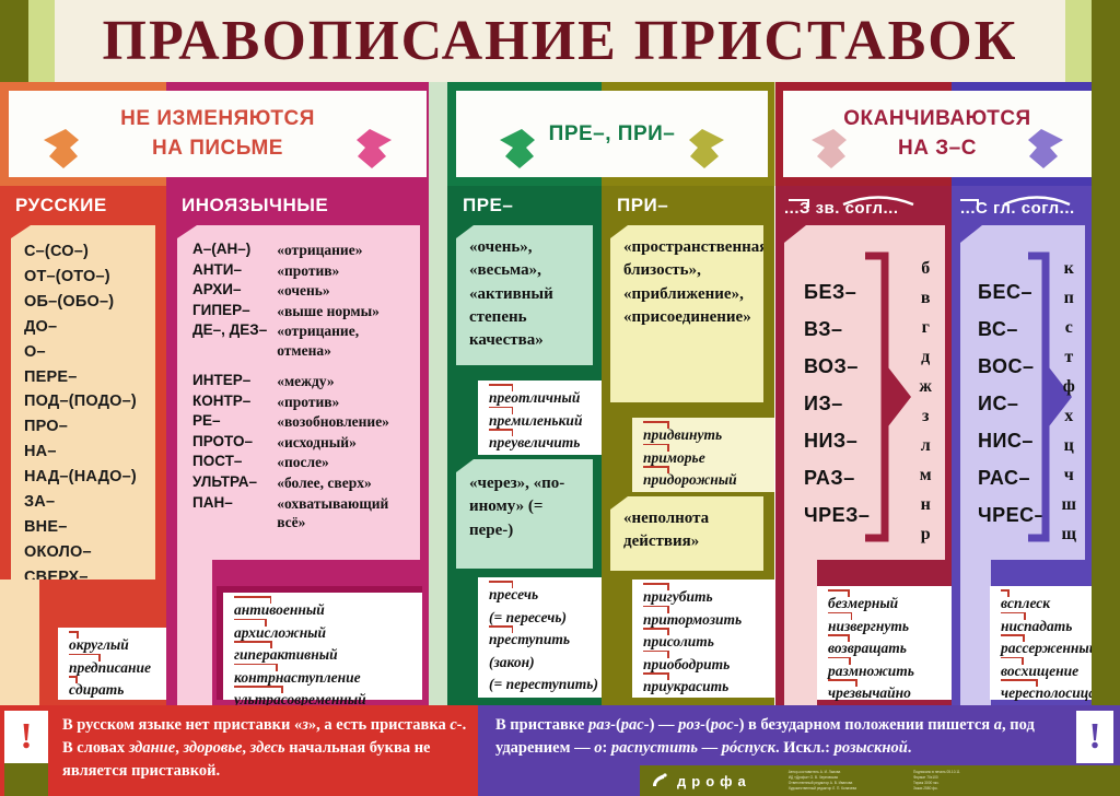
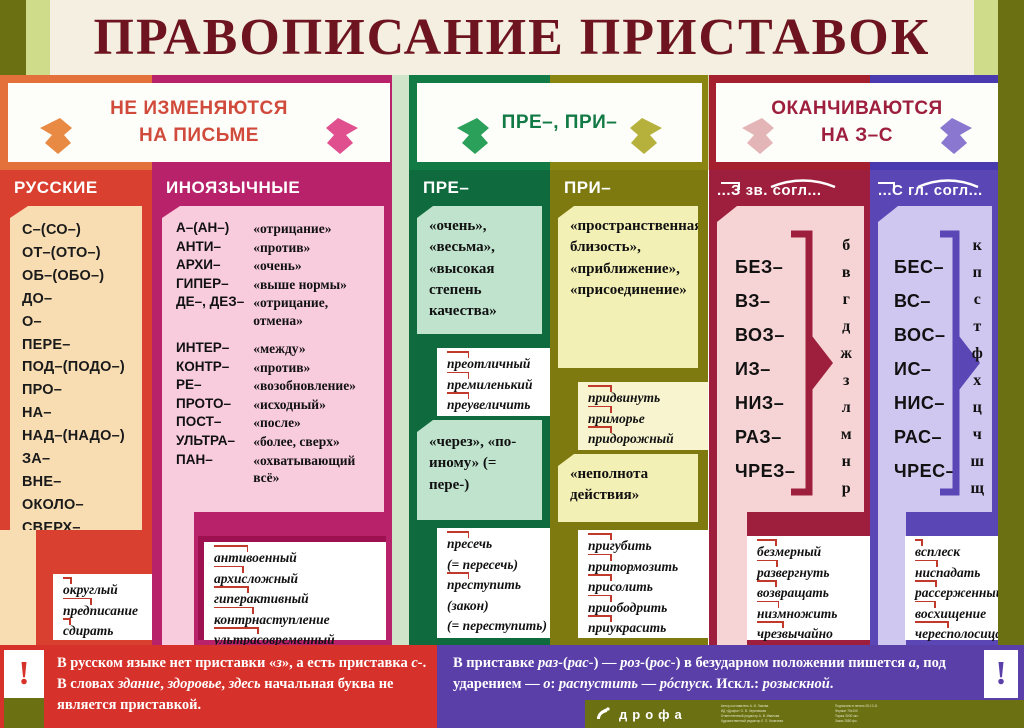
  ПРАВОПИСАНИЕ ПРИСТАВОК
  НЕ ИЗМЕНЯЮТСЯ
  НА ПИСЬМЕ
  ПРЕ–, ПРИ–
  ОКАНЧИВАЮТСЯ
  НА З–С
  РУССКИЕ
  С–(СО–)
  ОТ–(ОТО–)
  ОБ–(ОБО–)
  ДО–
  О–
  ПЕРЕ–
  ПОД–(ПОДО–)
  ПРО–
  НА–
  НАД–(НАДО–)
  ЗА–
  ВНЕ–
  ОКОЛО–
  СВЕРХ–
  округлый
  предписание
  сдирать
  ИНОЯЗЫЧНЫЕ
  А–(АН–)	«отрицание»
  АНТИ–	«против»
  АРХИ–	«очень»
  ГИПЕР–	«выше нормы»
  ДЕ–, ДЕЗ–	«отрицание, отмена»
  ИНТЕР–	«между»
  КОНТР–	«против»
  РЕ–	«возобновление»
  ПРОТО–	«исходный»
  ПОСТ–	«после»
  УЛЬТРА–	«более, сверх»
  ПАН–	«охватывающий всё»
  антивоенный
  архисложный
  гиперактивный
  контрнаступление
  ультрасовременный
  ПРЕ–
- «очень», «весьма», «активный степень качества»
+ «очень», «весьма», «высокая степень качества»
  преотличный
  премиленький
  преувеличить
  «через», «по-иному» (= пере-)
  пресечь
  (= пересечь)
  преступить
  (закон)
  (= переступить)
  ПРИ–
  «пространственна близость», «приближение», «присоединение»
  придвинуть
  приморье
  придорожный
  «неполнота действия»
  пригубить
  притормозить
  присолить
  приободрить
  приукрасить
  ...З зв. согл...
  БЕЗ–
  ВЗ–
  ВОЗ–
  ИЗ–
  НИЗ–
  РАЗ–
  ЧРЕЗ–
  б
  в
  г
  д
  ж
  з
  л
  м
  н
  р
  безмерный
- низвергнуть
+ развергнуть
  возвращать
- размножить
+ низмножить
  чрезвычайно
  ...С гл. согл...
  БЕС–
  ВС–
  ВОС–
  ИС–
  НИС–
  РАС–
  ЧРЕС–
  к
  п
  с
  т
  ф
  х
  ц
  ч
  ш
  щ
  всплеск
  ниспадать
  рассерженны
  восхищение
  чересполосиц
  В русском языке нет приставки «з», а есть приставка с-. В словах здание, здоровье, здесь начальная буква не является приставкой.
  !
  В приставке раз-(рас-) — роз-(рос-) в безударном положении пишется а, под ударением — о: распустить — рóспуск. Искл.: розыскной.
  !
  дрофа
